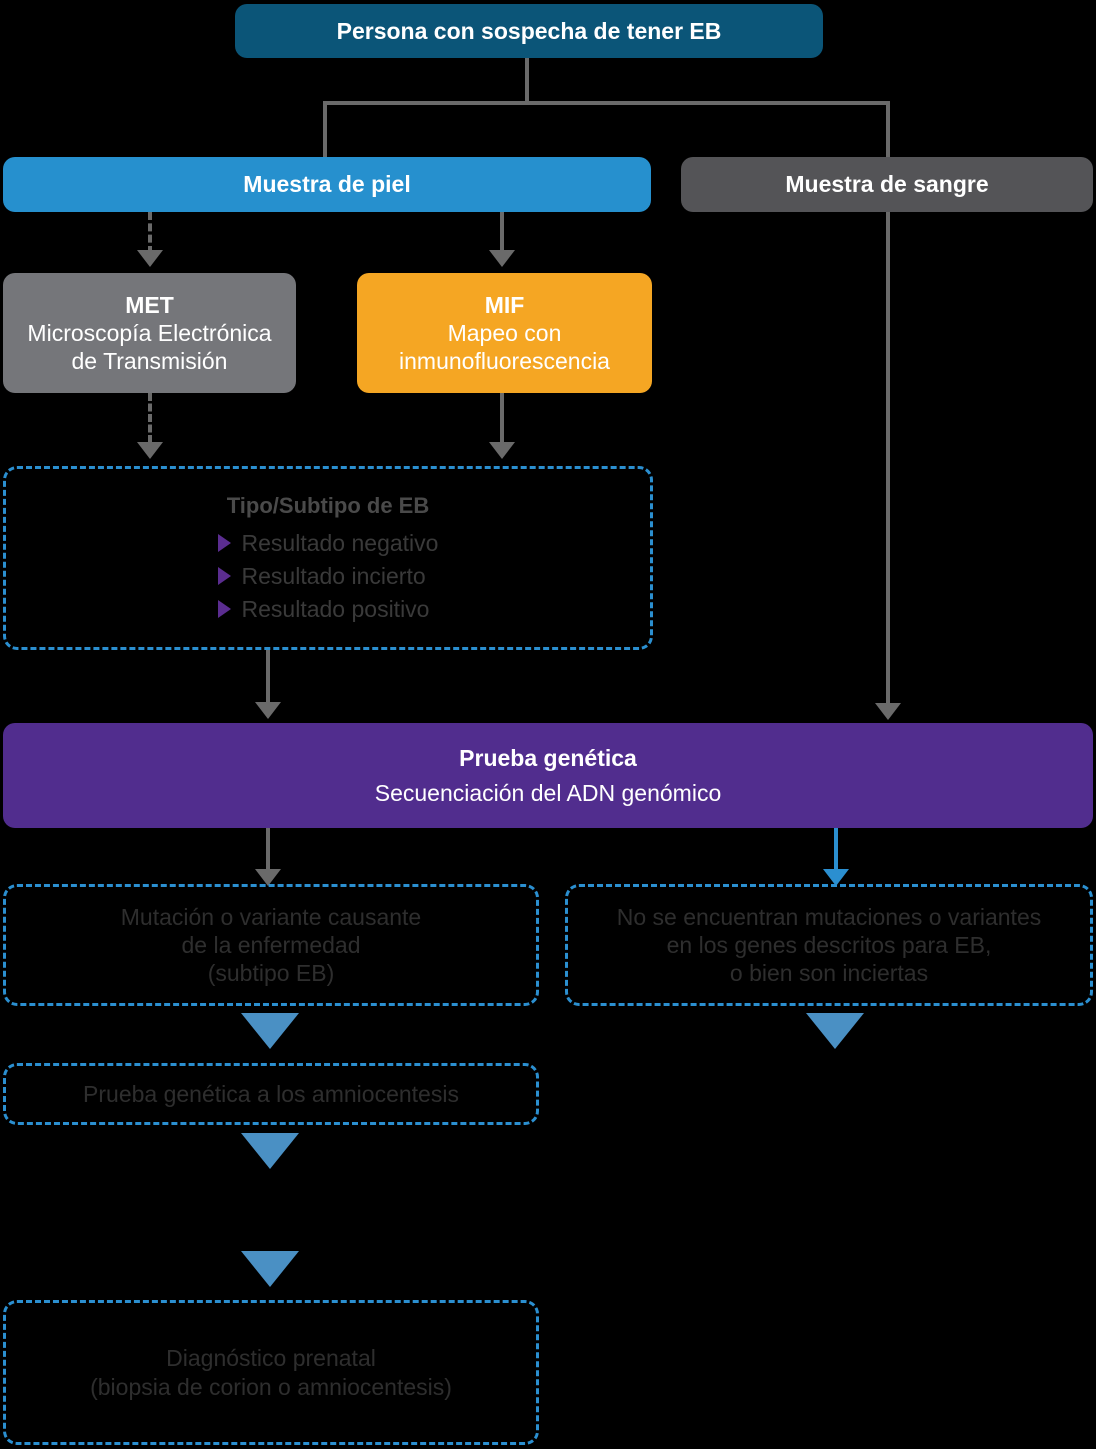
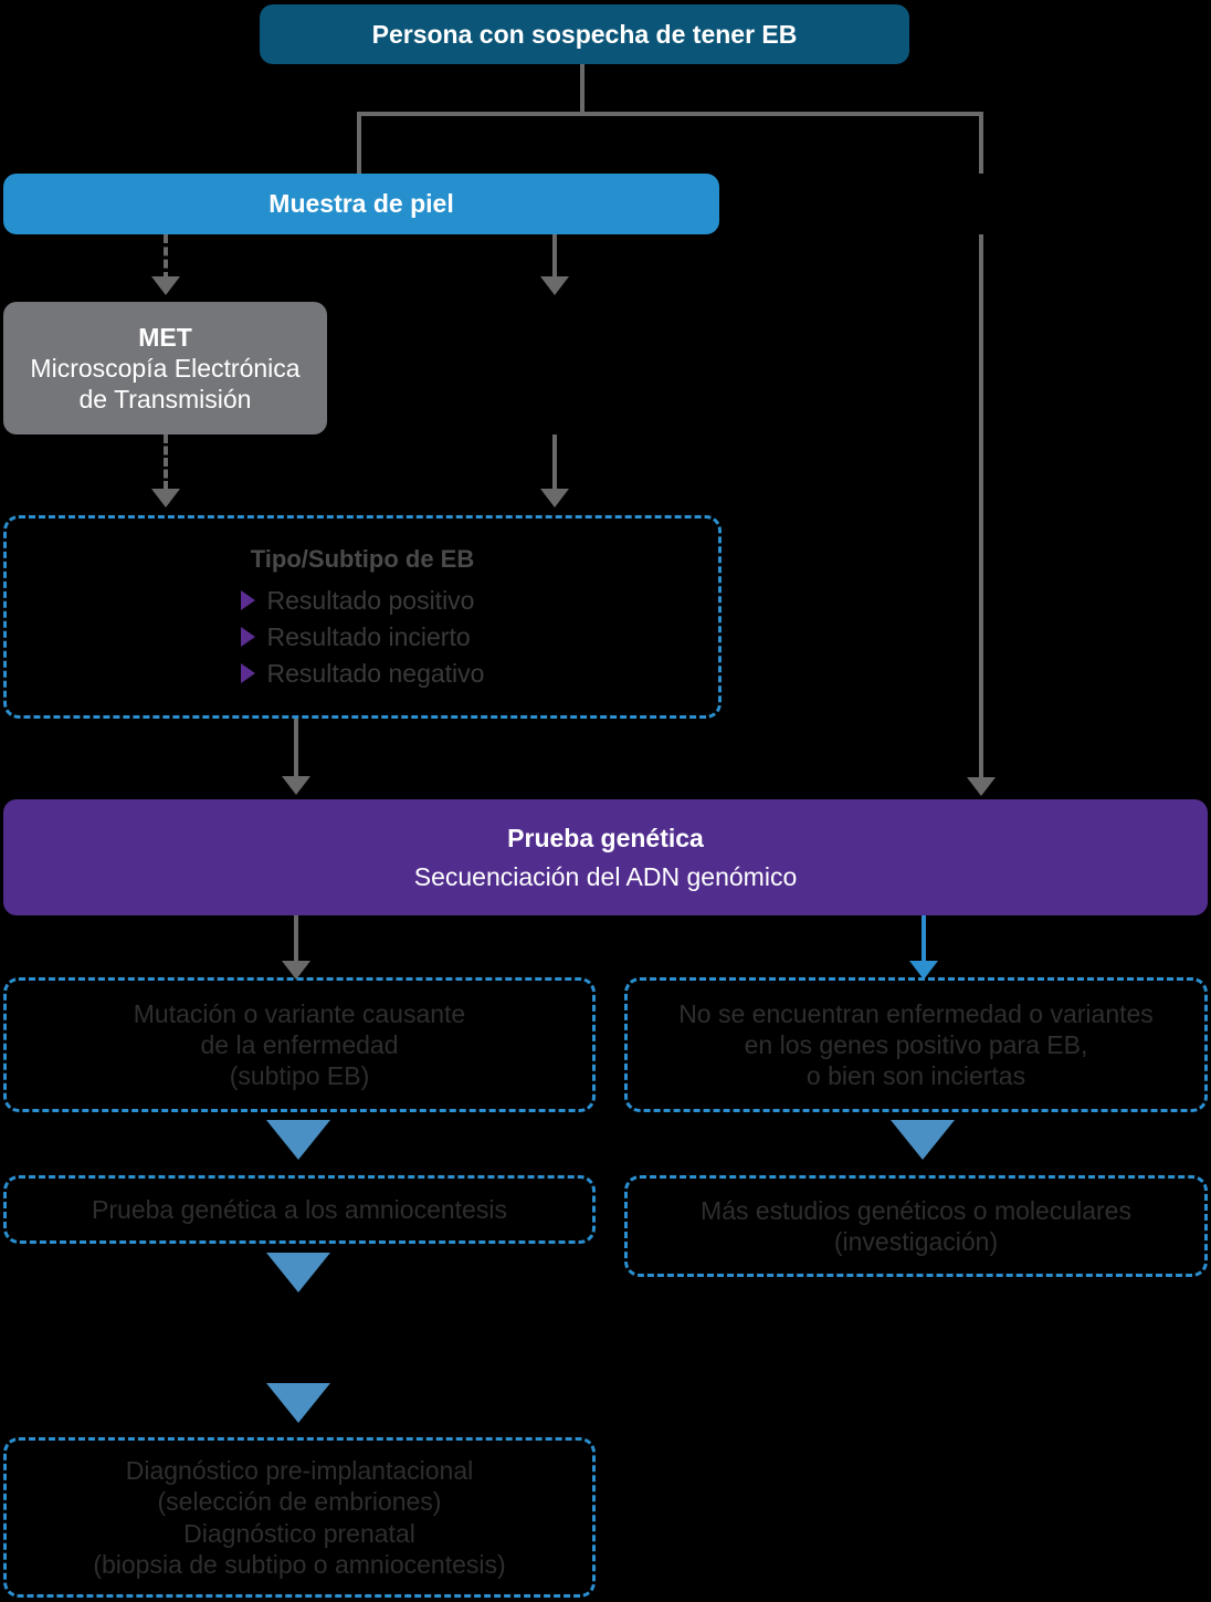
  Persona con sospecha de tener EB
  Muestra de piel
- Muestra de sangre
  MET
  Microscopía Electrónica
  de Transmisión
- MIF
- Mapeo con
- inmunofluorescencia
  Tipo/Subtipo de EB
- Resultado negativo
+ Resultado positivo
  Resultado incierto
- Resultado positivo
+ Resultado negativo
  Prueba genética
  Secuenciación del ADN genómico
  Mutación o variante causante
  de la enfermedad
  (subtipo EB)
- No se encuentran mutaciones o variantes
+ No se encuentran enfermedad o variantes
- en los genes descritos para EB,
+ en los genes positivo para EB,
  o bien son inciertas
  Prueba genética a los amniocentesis
+ Más estudios genéticos o moleculares
+ (investigación)
+ Diagnóstico pre-implantacional
+ (selección de embriones)
  Diagnóstico prenatal
- (biopsia de corion o amniocentesis)
+ (biopsia de subtipo o amniocentesis)
